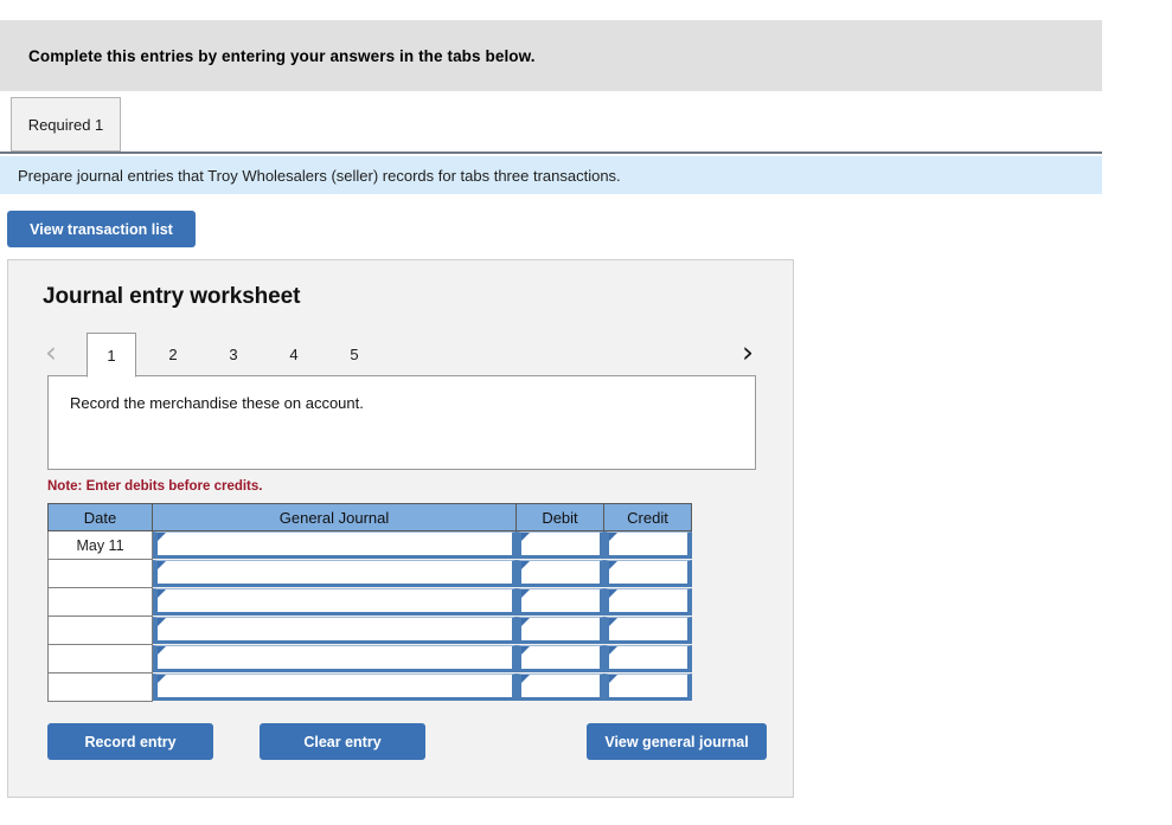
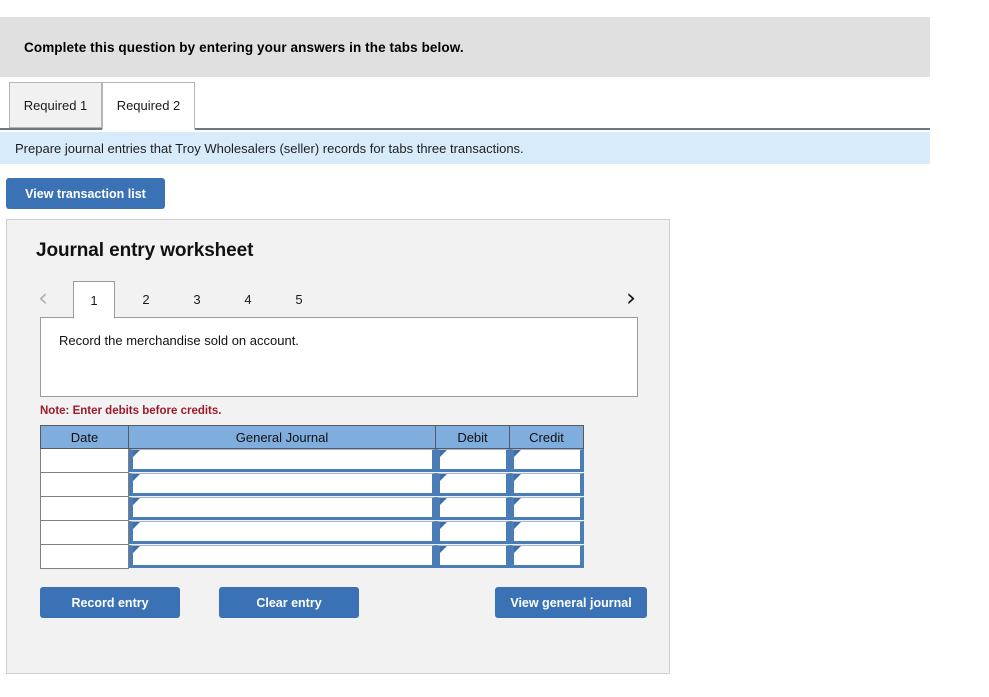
- Complete this entries by entering your answers in the tabs below.
+ Complete this question by entering your answers in the tabs below.
  Required 1
+ Required 2
  Prepare journal entries that Troy Wholesalers (seller) records for tabs three transactions.
  View transaction list
  Journal entry worksheet
  ‹
  1
  2
  3
  4
  5
  ›
- Record the merchandise these on account.
+ Record the merchandise sold on account.
  Note: Enter debits before credits.
  Date	General Journal	Debit	Credit
- May 11
  Record entry
  Clear entry
  View general journal
